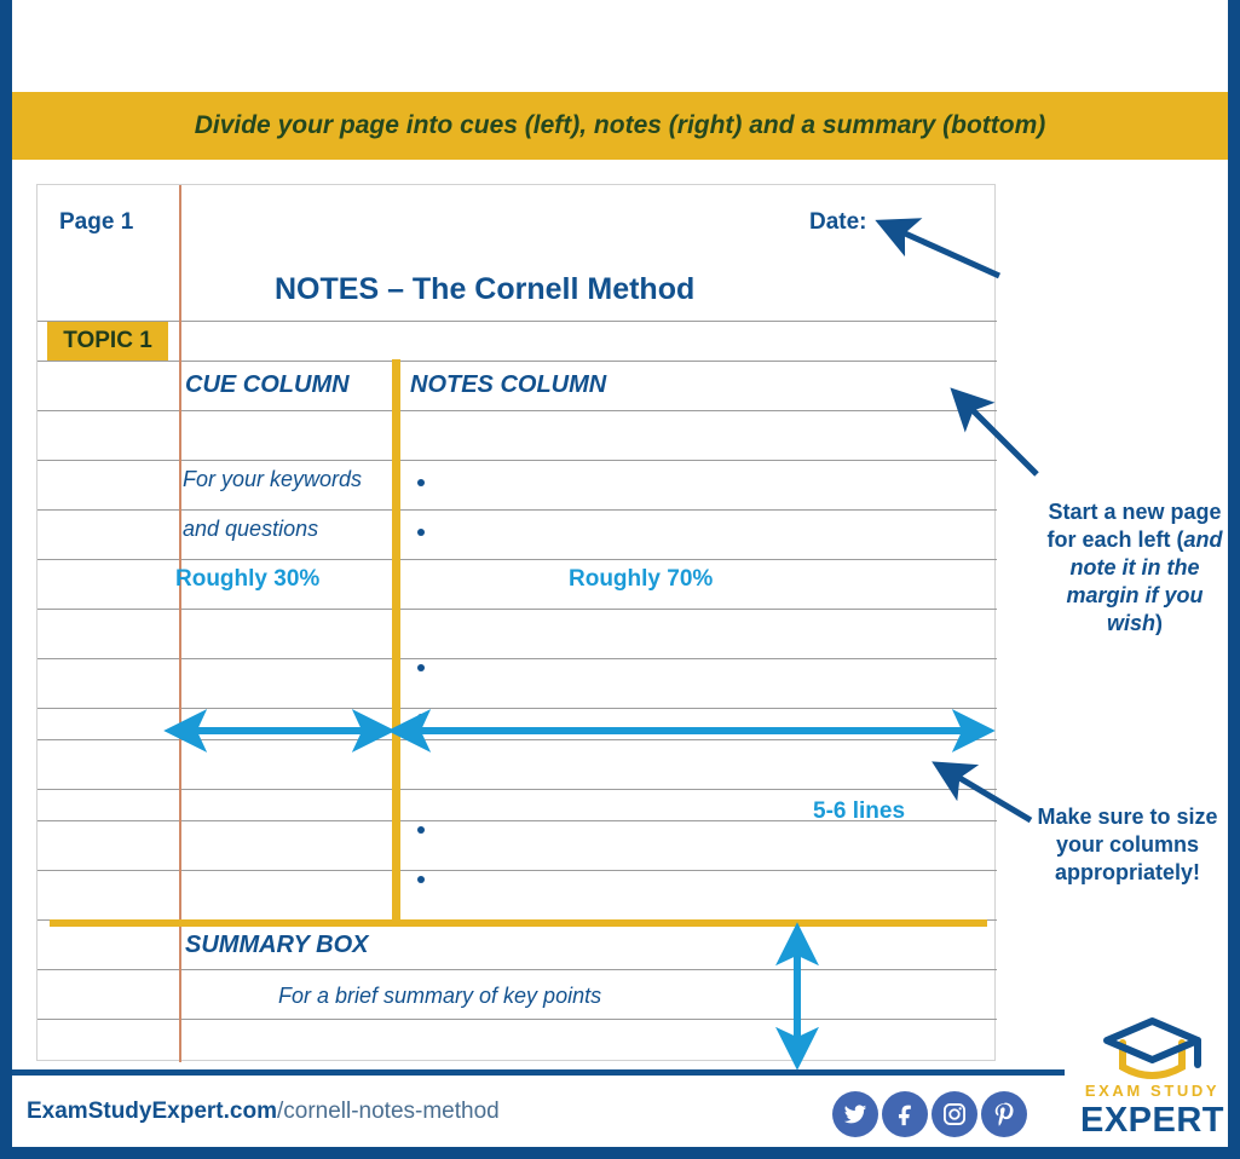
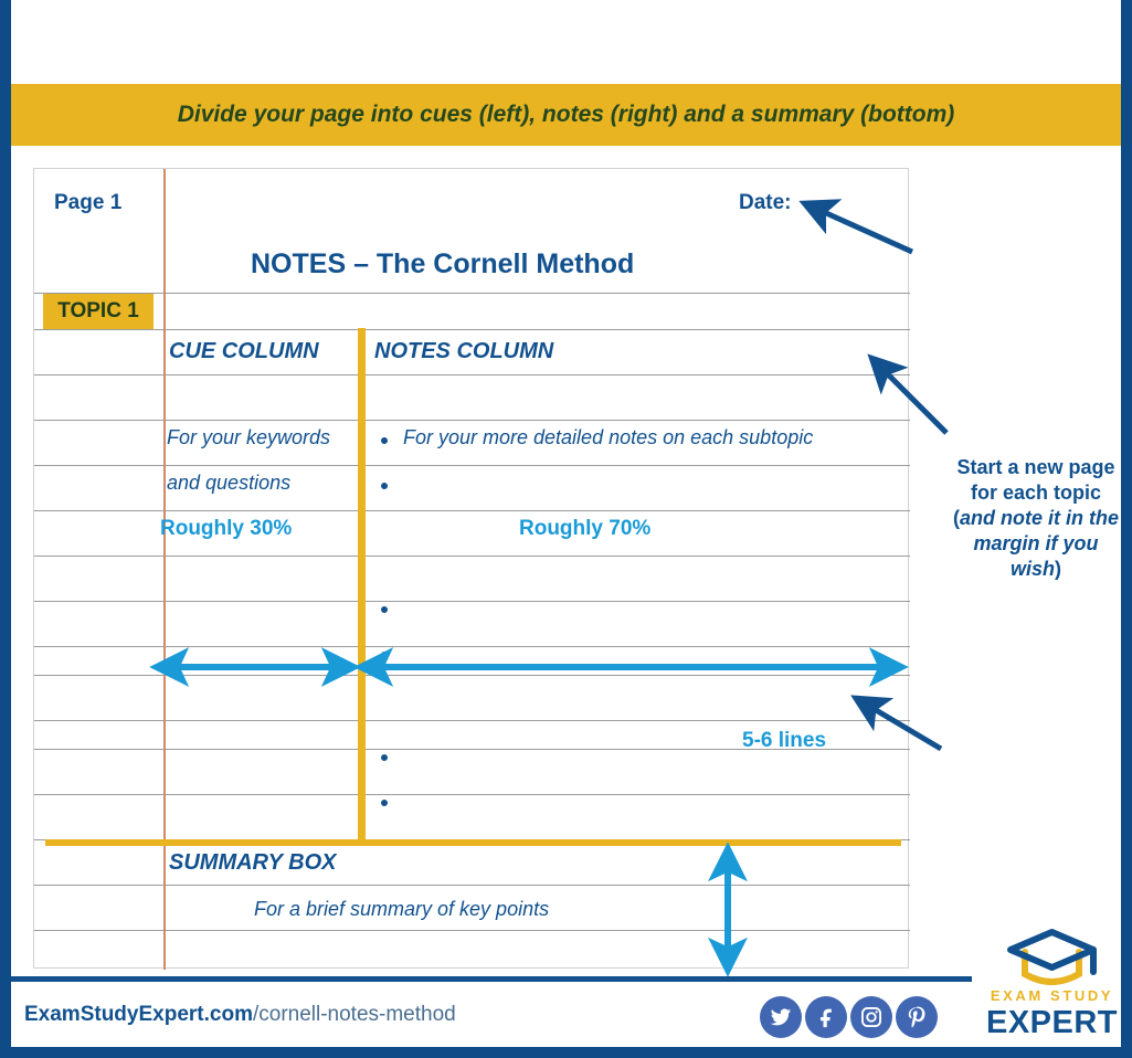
  Divide your page into cues (left), notes (right) and a summary (bottom)
  Page 1
  Date:
  NOTES – The Cornell Method
  TOPIC 1
  CUE COLUMN
  NOTES COLUMN
  For your keywords
  and questions
+ For your more detailed notes on each subtopic
  SUMMARY BOX
  For a brief summary of key points
  Roughly 30%
  Roughly 70%
  5-6 lines
- Start a new page for each left (and note it in the margin if you wish)
+ Start a new page for each topic (and note it in the margin if you wish)
- Make sure to size your columns appropriately!
  ExamStudyExpert.com/cornell-notes-method
  EXAM STUDY
  EXPERT
